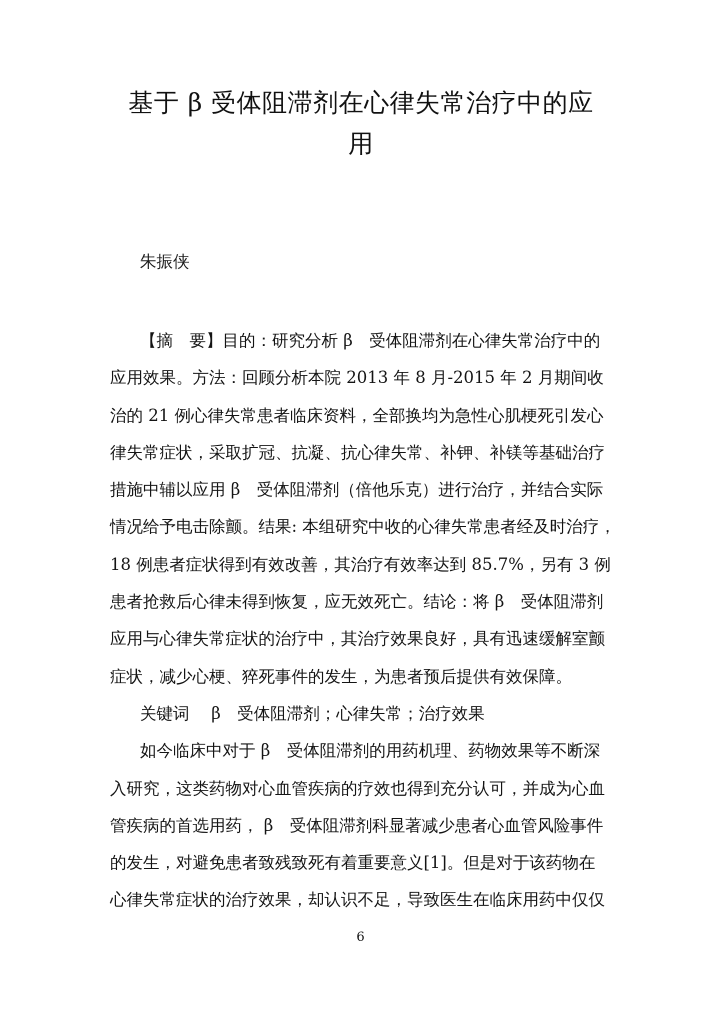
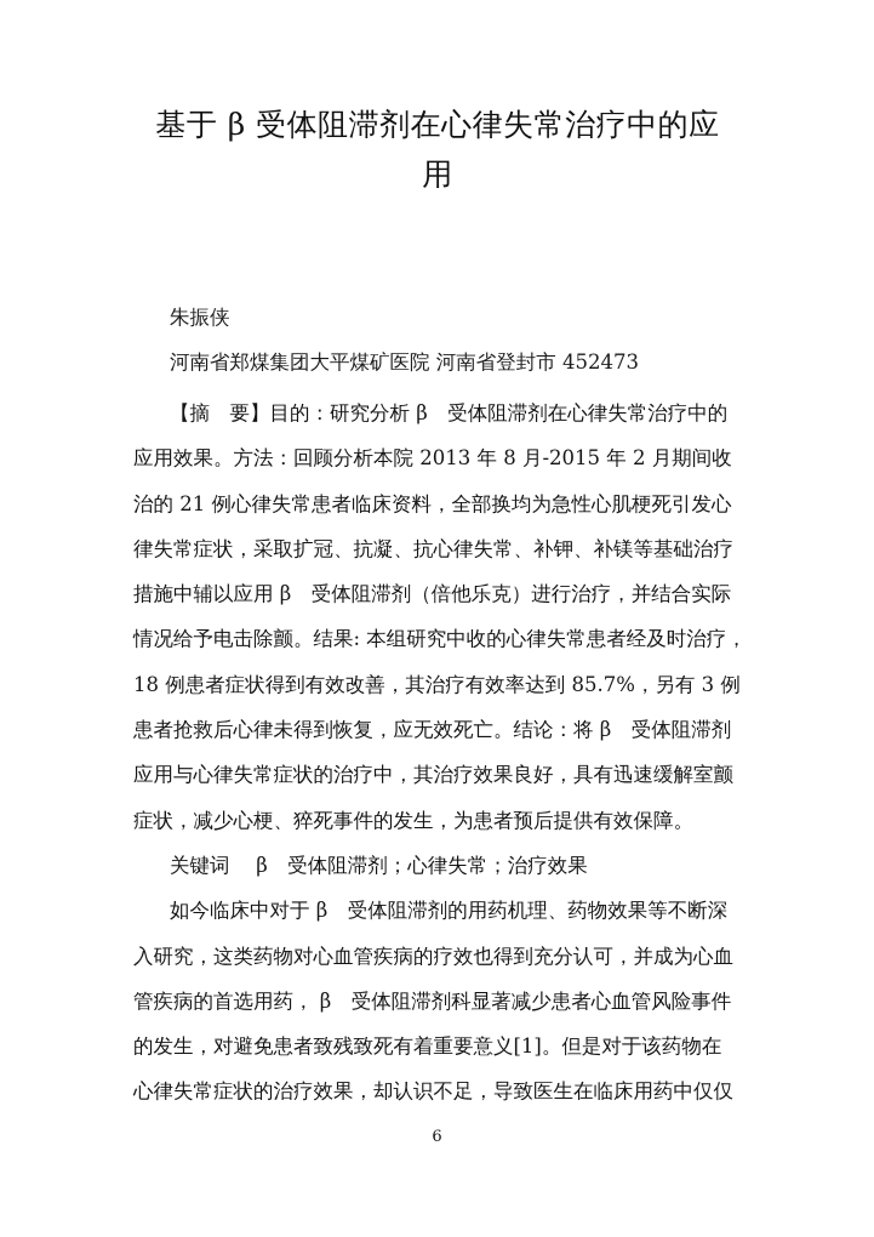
  基于 β 受体阻滞剂在心律失常治疗中的应
  用
  朱振侠
+ 河南省郑煤集团大平煤矿医院 河南省登封市 452473
  【摘 要】目的：研究分析 β 受体阻滞剂在心律失常治疗中的
  应用效果。方法：回顾分析本院 2013 年 8 月-2015 年 2 月期间收
  治的 21 例心律失常患者临床资料，全部换均为急性心肌梗死引发心
  律失常症状，采取扩冠、抗凝、抗心律失常、补钾、补镁等基础治疗
  措施中辅以应用 β 受体阻滞剂（倍他乐克）进行治疗，并结合实际
  情况给予电击除颤。结果: 本组研究中收的心律失常患者经及时治疗，
  18 例患者症状得到有效改善，其治疗有效率达到 85.7%，另有 3 例
  患者抢救后心律未得到恢复，应无效死亡。结论：将 β 受体阻滞剂
  应用与心律失常症状的治疗中，其治疗效果良好，具有迅速缓解室颤
  症状，减少心梗、猝死事件的发生，为患者预后提供有效保障。
  关键词 β 受体阻滞剂；心律失常；治疗效果
  如今临床中对于 β 受体阻滞剂的用药机理、药物效果等不断深
  入研究，这类药物对心血管疾病的疗效也得到充分认可，并成为心血
  管疾病的首选用药， β 受体阻滞剂科显著减少患者心血管风险事件
  的发生，对避免患者致残致死有着重要意义[1]。但是对于该药物在
  心律失常症状的治疗效果，却认识不足，导致医生在临床用药中仅仅
  6
